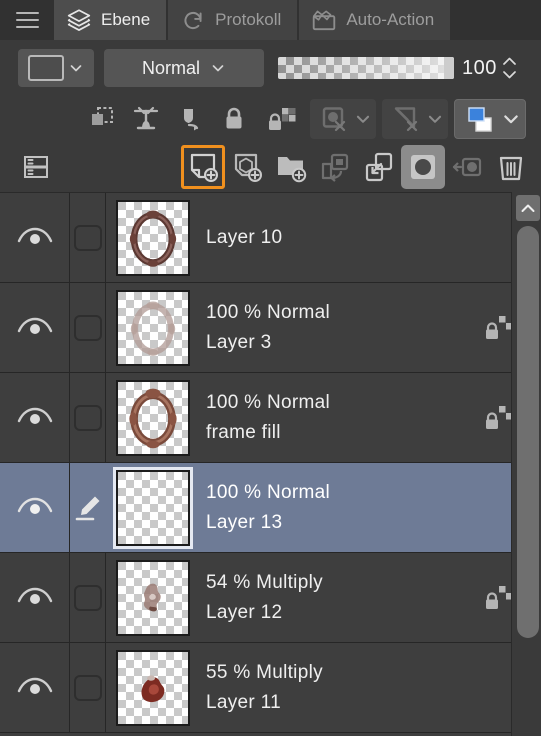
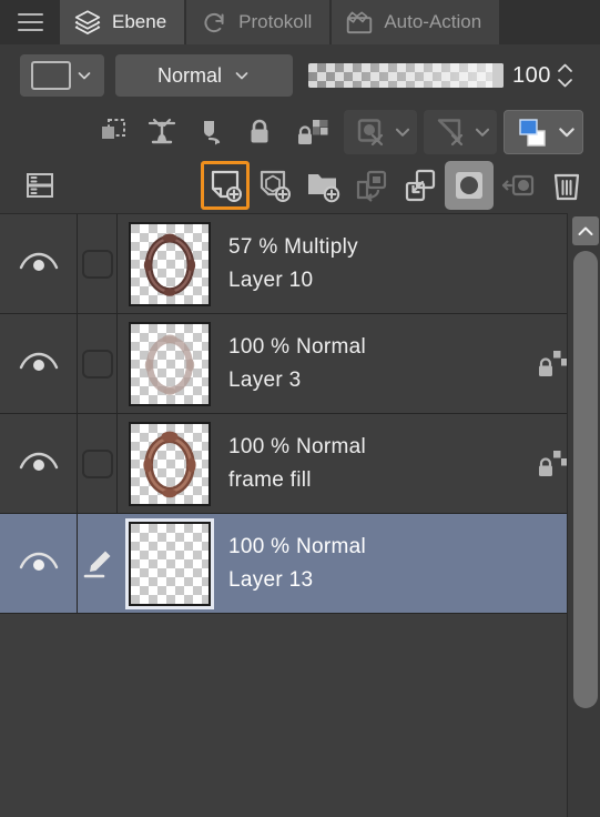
  Ebene
  Protokoll
  Auto-Action
  Normal
  100
+ 57 % Multiply
  Layer 10
  100 % Normal
  Layer 3
  100 % Normal
  frame fill
  100 % Normal
  Layer 13
- 54 % Multiply
- Layer 12
- 55 % Multiply
- Layer 11
